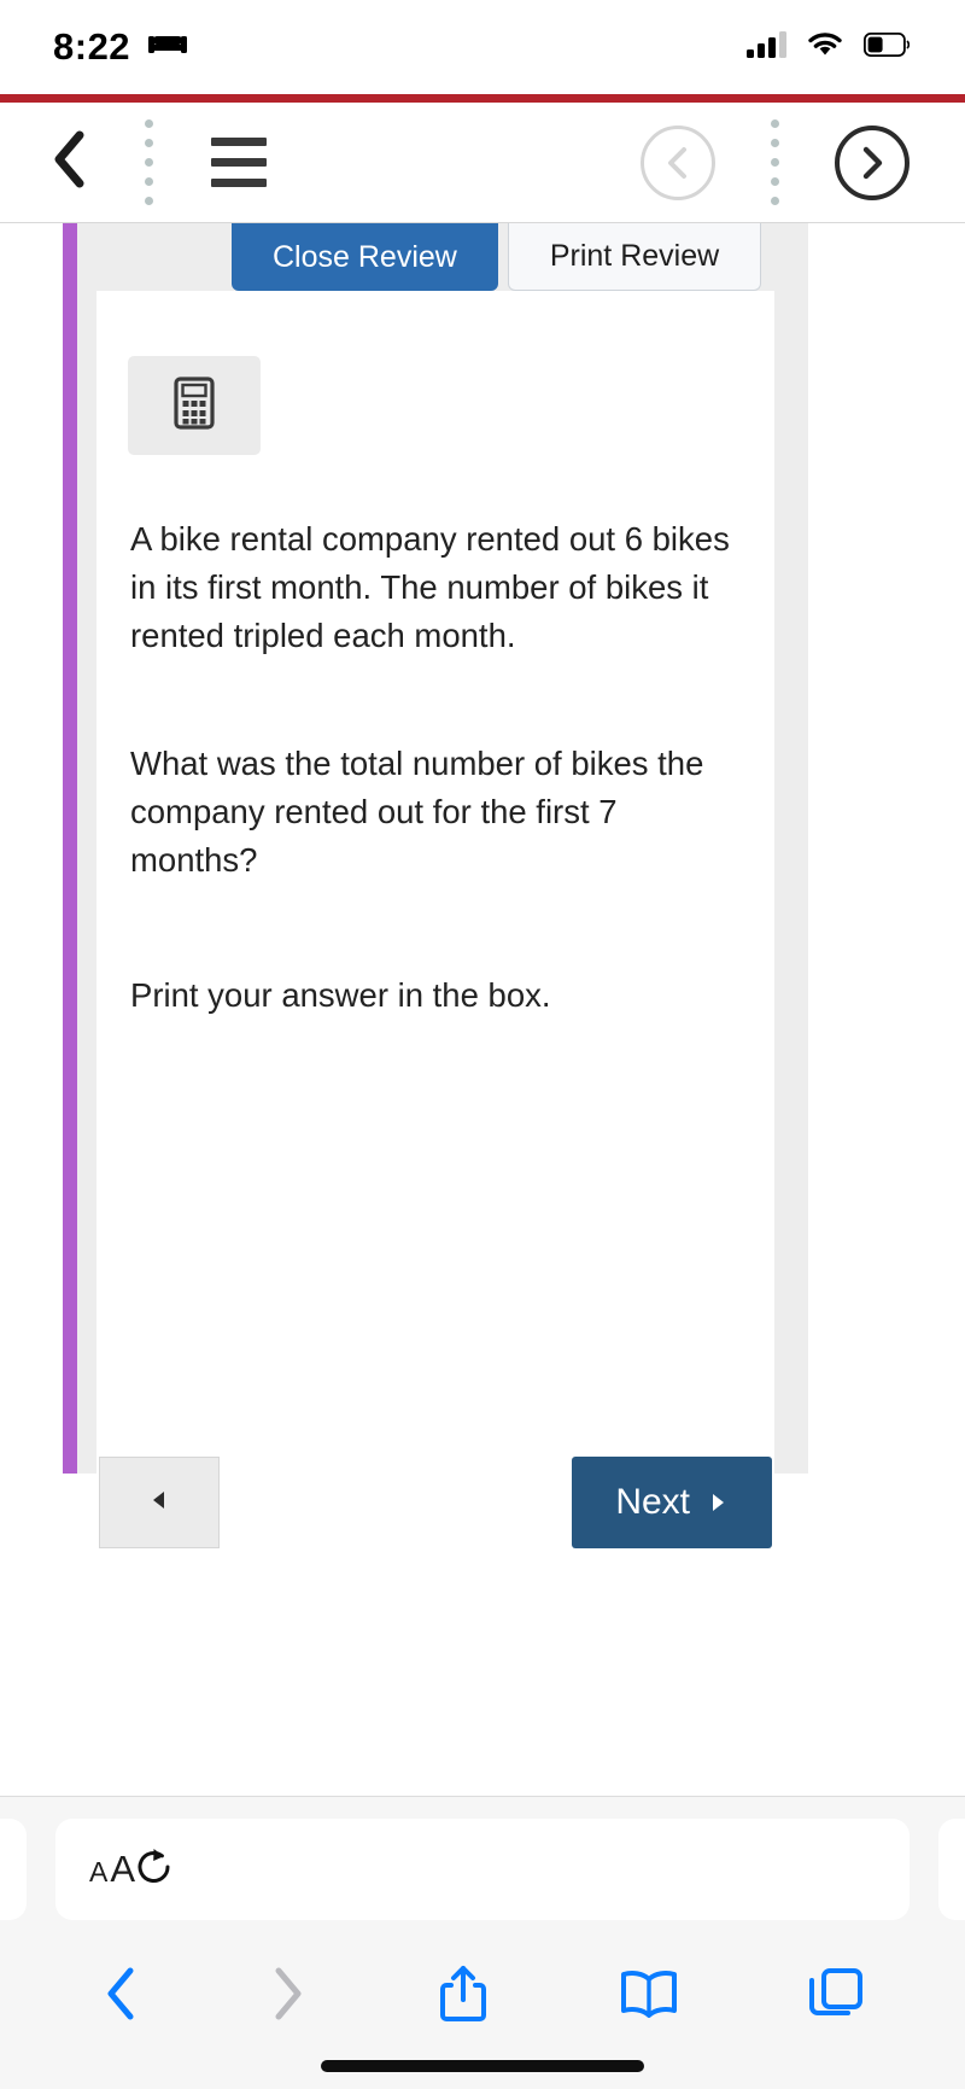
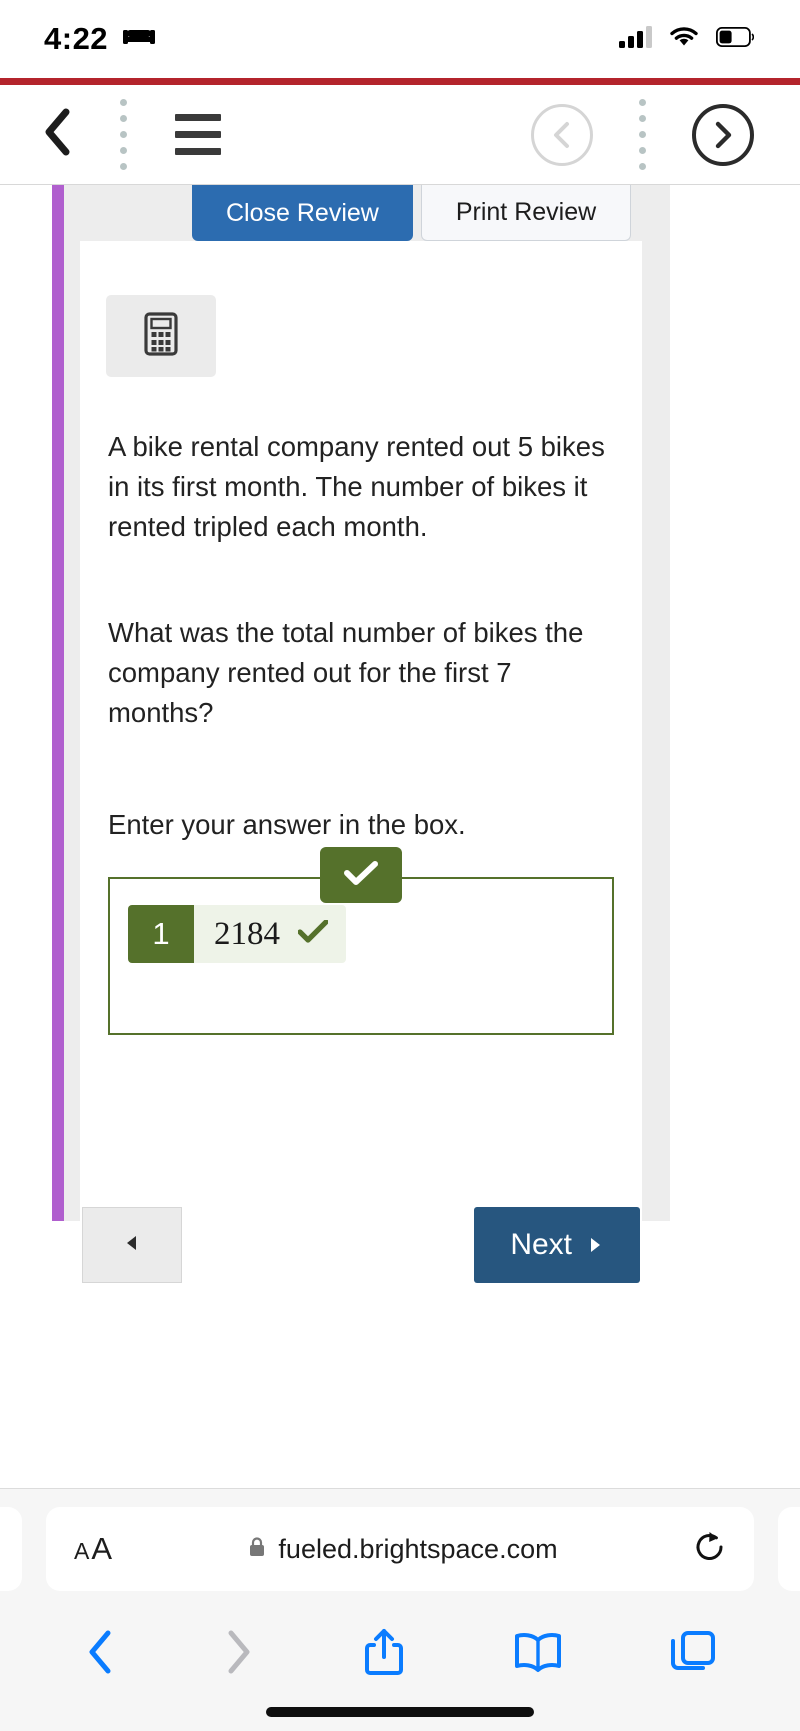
- 8:22
+ 4:22
  Close Review
  Print Review
- A bike rental company rented out 6 bikes in its first month. The number of bikes it rented tripled each month.
+ A bike rental company rented out 5 bikes in its first month. The number of bikes it rented tripled each month.
  What was the total number of bikes the company rented out for the first 7 months?
- Print your answer in the box.
+ Enter your answer in the box.
+ 1
+ 2184
  Next
  A
  A
+ fueled.brightspace.com
